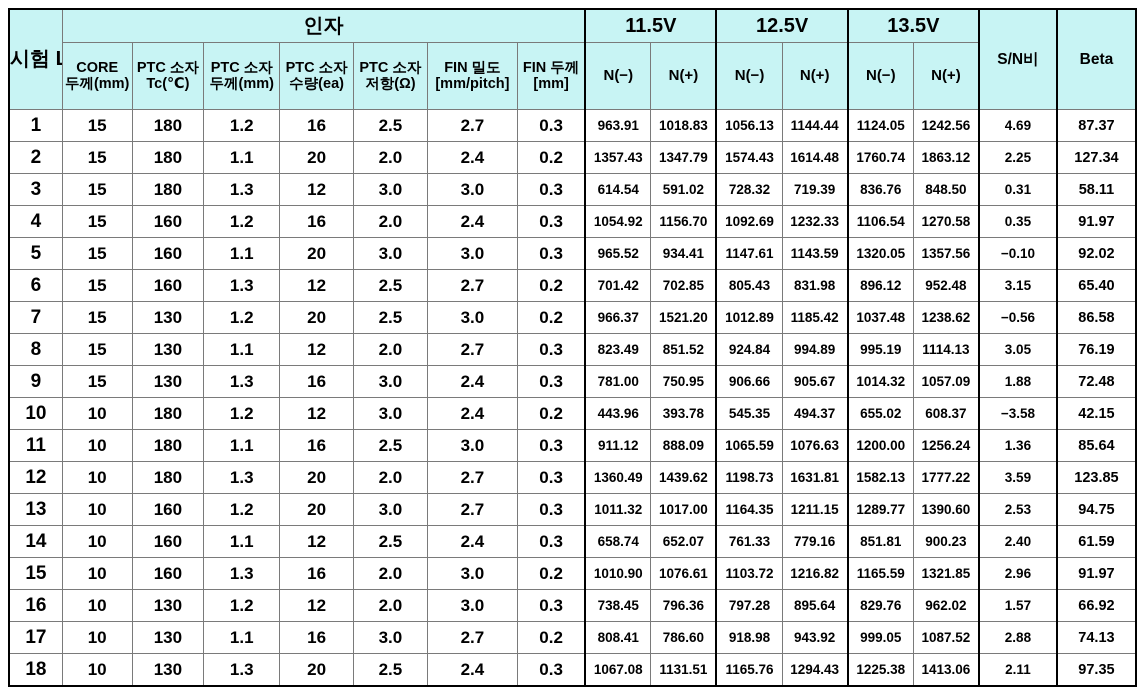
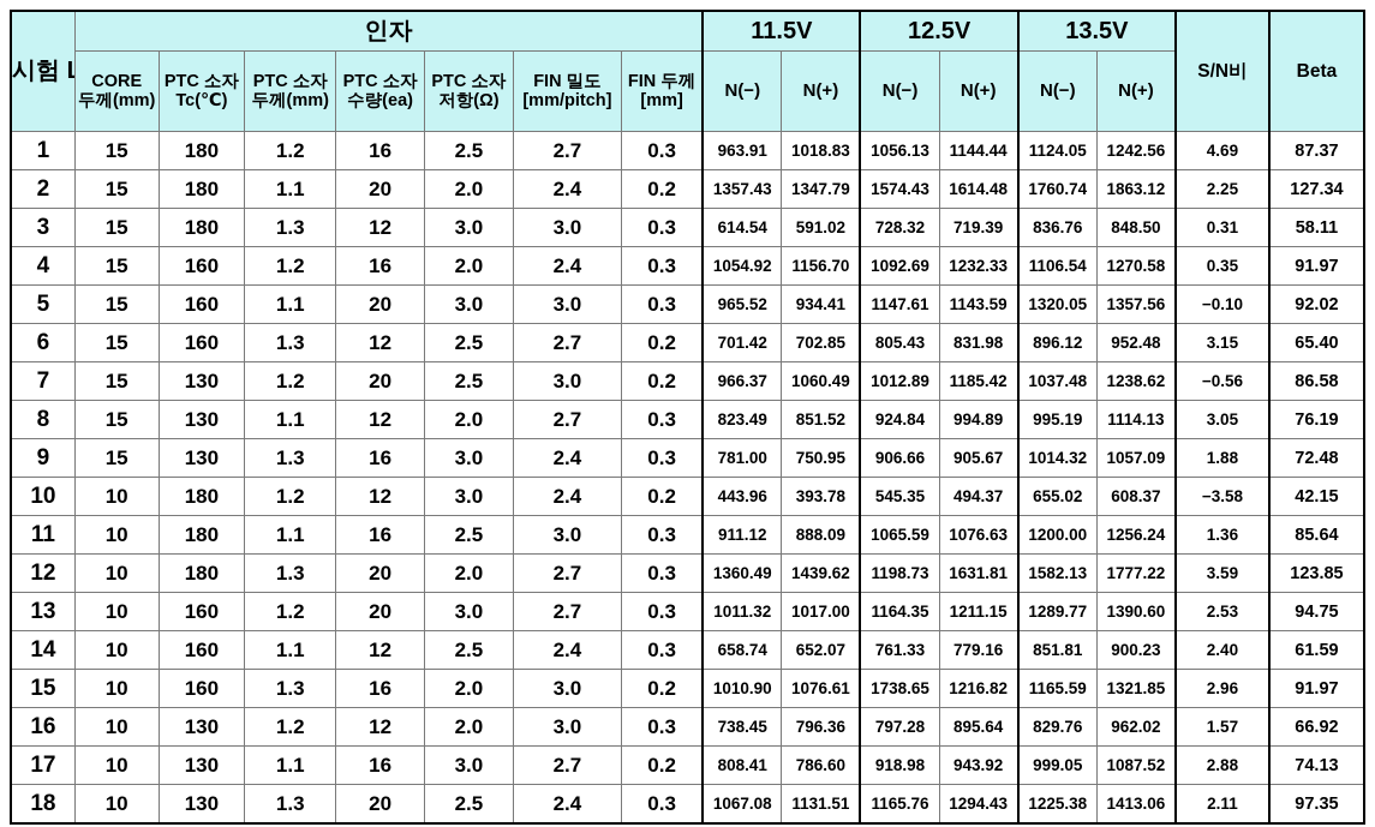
  시험 L	인자	11.5V	12.5V	13.5V	S/N비	Beta
  CORE 두께(mm)	PTC 소자 Tc(℃)	PTC 소자 두께(mm)	PTC 소자 수량(ea)	PTC 소자 저항(Ω)	FIN 밀도 [mm/pitch]	FIN 두께 [mm]	N(−)	N(+)	N(−)	N(+)	N(−)	N(+)
  1	15	180	1.2	16	2.5	2.7	0.3	963.91	1018.83	1056.13	1144.44	1124.05	1242.56	4.69	87.37
  2	15	180	1.1	20	2.0	2.4	0.2	1357.43	1347.79	1574.43	1614.48	1760.74	1863.12	2.25	127.34
  3	15	180	1.3	12	3.0	3.0	0.3	614.54	591.02	728.32	719.39	836.76	848.50	0.31	58.11
  4	15	160	1.2	16	2.0	2.4	0.3	1054.92	1156.70	1092.69	1232.33	1106.54	1270.58	0.35	91.97
  5	15	160	1.1	20	3.0	3.0	0.3	965.52	934.41	1147.61	1143.59	1320.05	1357.56	−0.10	92.02
  6	15	160	1.3	12	2.5	2.7	0.2	701.42	702.85	805.43	831.98	896.12	952.48	3.15	65.40
- 7	15	130	1.2	20	2.5	3.0	0.2	966.37	1521.20	1012.89	1185.42	1037.48	1238.62	−0.56	86.58
+ 7	15	130	1.2	20	2.5	3.0	0.2	966.37	1060.49	1012.89	1185.42	1037.48	1238.62	−0.56	86.58
  8	15	130	1.1	12	2.0	2.7	0.3	823.49	851.52	924.84	994.89	995.19	1114.13	3.05	76.19
  9	15	130	1.3	16	3.0	2.4	0.3	781.00	750.95	906.66	905.67	1014.32	1057.09	1.88	72.48
  10	10	180	1.2	12	3.0	2.4	0.2	443.96	393.78	545.35	494.37	655.02	608.37	−3.58	42.15
  11	10	180	1.1	16	2.5	3.0	0.3	911.12	888.09	1065.59	1076.63	1200.00	1256.24	1.36	85.64
  12	10	180	1.3	20	2.0	2.7	0.3	1360.49	1439.62	1198.73	1631.81	1582.13	1777.22	3.59	123.85
  13	10	160	1.2	20	3.0	2.7	0.3	1011.32	1017.00	1164.35	1211.15	1289.77	1390.60	2.53	94.75
  14	10	160	1.1	12	2.5	2.4	0.3	658.74	652.07	761.33	779.16	851.81	900.23	2.40	61.59
- 15	10	160	1.3	16	2.0	3.0	0.2	1010.90	1076.61	1103.72	1216.82	1165.59	1321.85	2.96	91.97
+ 15	10	160	1.3	16	2.0	3.0	0.2	1010.90	1076.61	1738.65	1216.82	1165.59	1321.85	2.96	91.97
  16	10	130	1.2	12	2.0	3.0	0.3	738.45	796.36	797.28	895.64	829.76	962.02	1.57	66.92
  17	10	130	1.1	16	3.0	2.7	0.2	808.41	786.60	918.98	943.92	999.05	1087.52	2.88	74.13
  18	10	130	1.3	20	2.5	2.4	0.3	1067.08	1131.51	1165.76	1294.43	1225.38	1413.06	2.11	97.35
